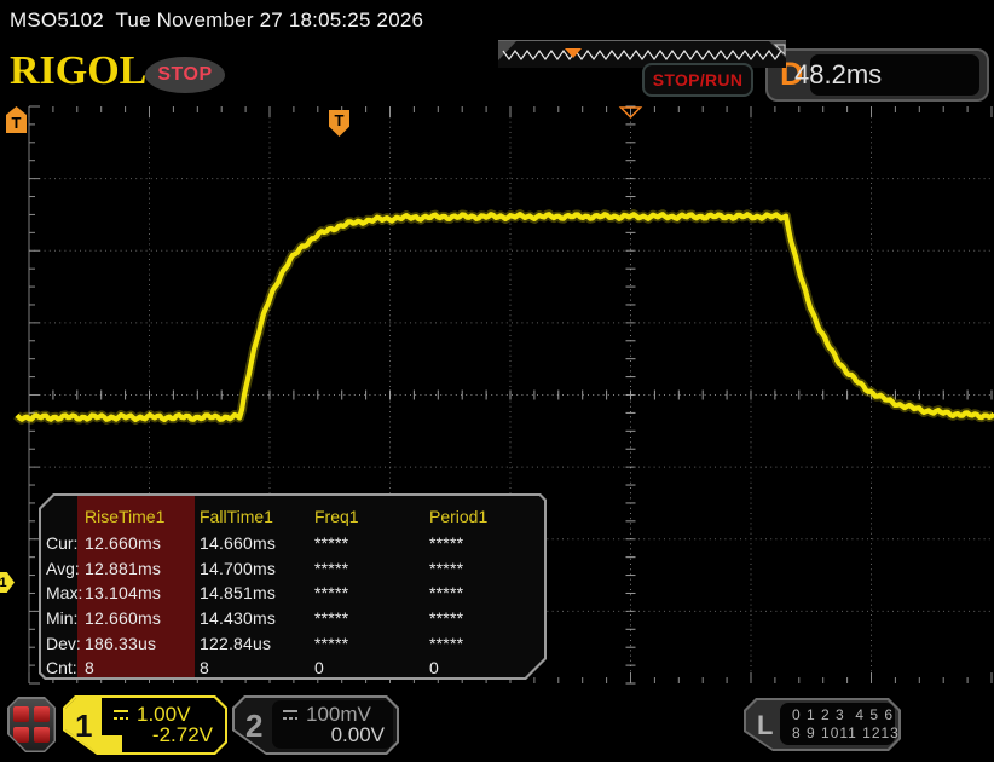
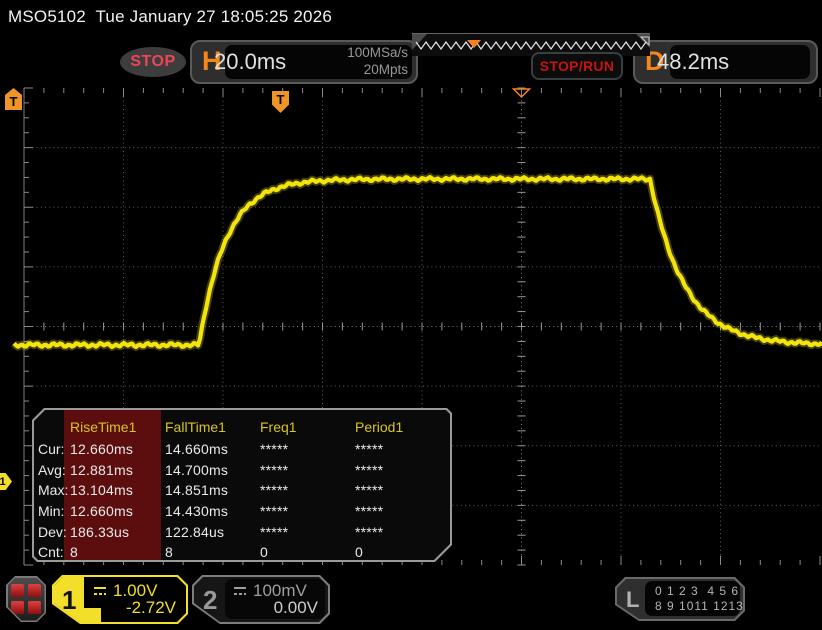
- MSO5102 Tue November 27 18:05:25 2026
+ MSO5102 Tue January 27 18:05:25 2026
- RIGOL
  STOP
+ H
+ 20.0ms
+ 100MSa/s
+ 20Mpts
  STOP/RUN
  D
  48.2ms
  T
  T
  1
  RiseTime1
  FallTime1
  Freq1
  Period1
  Cur:
  12.660ms
  14.660ms
  *****
  *****
  Avg:
  12.881ms
  14.700ms
  *****
  *****
  Max:
  13.104ms
  14.851ms
  *****
  *****
  Min:
  12.660ms
  14.430ms
  *****
  *****
  Dev:
  186.33us
  122.84us
  *****
  *****
  Cnt:
  8
  8
  0
  0
  1
  1.00V
  -2.72V
  2
  100mV
  0.00V
  L
  0 1 2 3 4 5 6
  8 9 1011 1213
